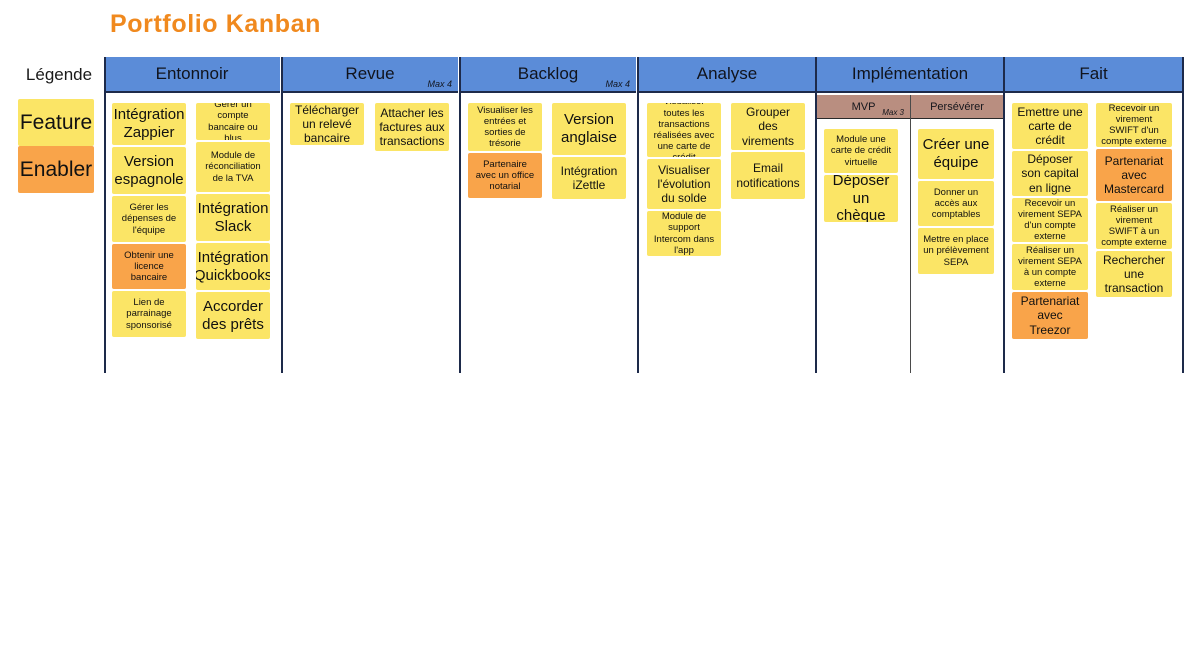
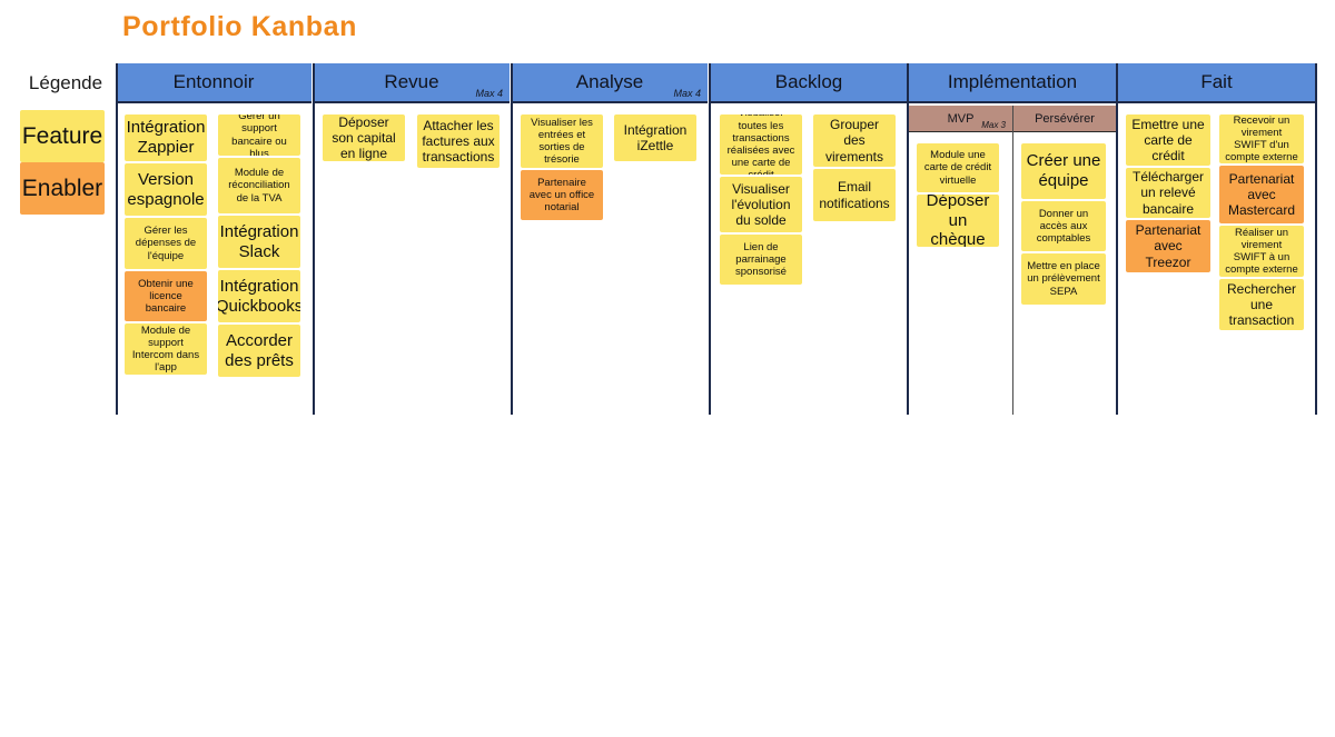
  Portfolio Kanban
  Légende
  Feature
  Enabler
  Entonnoir
  Intégration Zappier
  Version espagnole
  Gérer les dépenses de l'équipe
  Obtenir une licence bancaire
- Lien de parrainage sponsorisé
+ Module de support Intercom dans l'app
- Gérer un compte bancaire ou blus
+ Gérer un support bancaire ou blus
  Module de réconciliation de la TVA
  Intégration Slack
  Intégration Quickbooks
  Accorder des prêts
  Revue
  Max 4
- Télécharger un relevé bancaire
+ Déposer son capital en ligne
  Attacher les factures aux transactions
- Backlog
+ Analyse
  Max 4
  Visualiser les entrées et sorties de trésorie
  Partenaire avec un office notarial
- Version anglaise
  Intégration iZettle
- Analyse
+ Backlog
  toutes les transactions réalisées avec une carte de
  Visualiser l'évolution du solde
- Module de support Intercom dans l'app
+ Lien de parrainage sponsorisé
  Grouper des virements
  Email notifications
  Implémentation
  MVP
  Max 3
  Persévérer
  Module une carte de crédit virtuelle
  Déposer un chèque
  Créer une équipe
  Donner un accès aux comptables
  Mettre en place un prélèvement SEPA
  Fait
  Emettre une carte de crédit
- Déposer son capital en ligne
+ Télécharger un relevé bancaire
- Recevoir un virement SEPA d'un compte externe
- Réaliser un virement SEPA à un compte externe
  Partenariat avec Treezor
  Recevoir un virement SWIFT d'un compte externe
  Partenariat avec Mastercard
  Réaliser un virement SWIFT à un compte externe
  Rechercher une transaction
